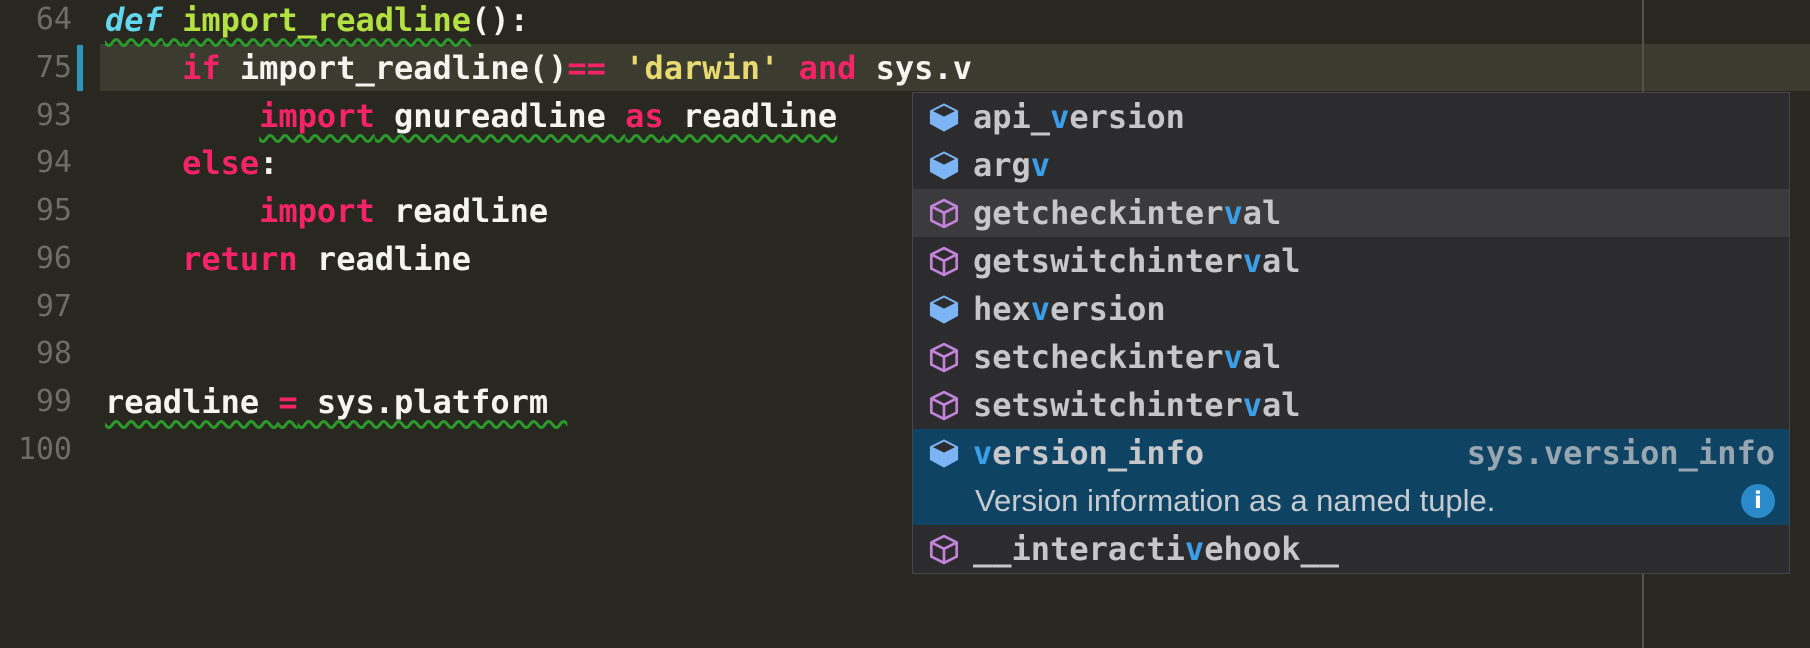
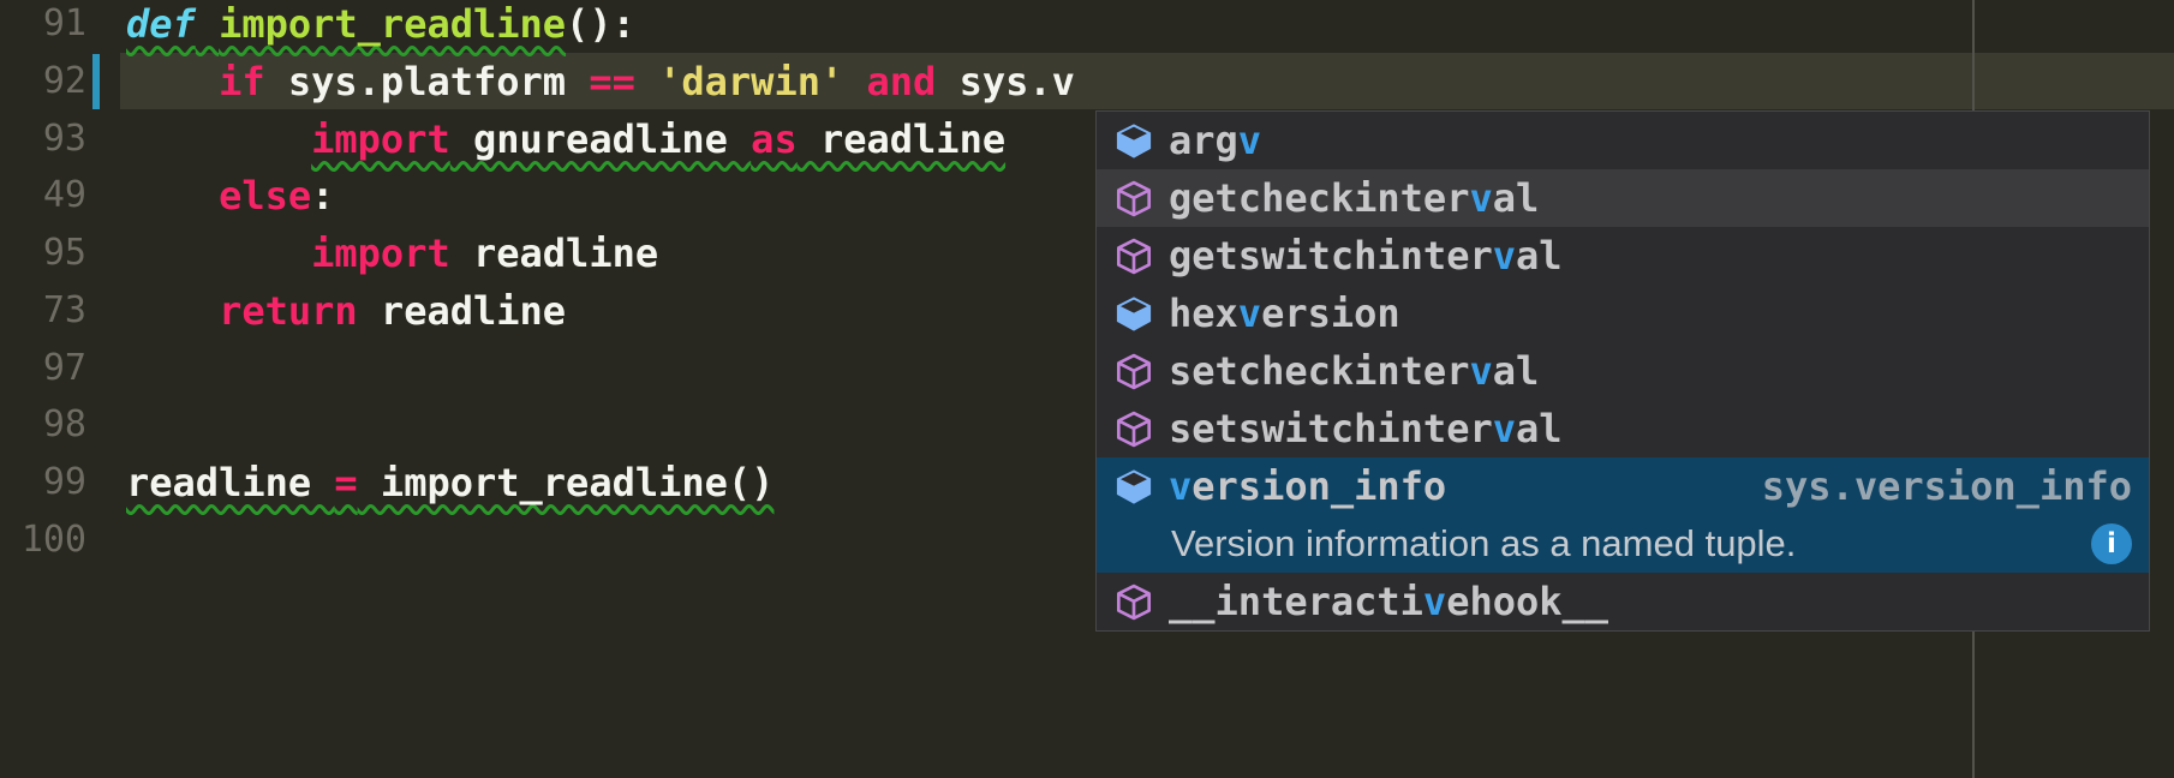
- 64
+ 91
- 75
+ 92
  93
- 94
+ 49
  95
- 96
+ 73
  97
  98
  99
  100
  def import_readline():
- if import_readline()== 'darwin' and sys.v
+ if sys.platform == 'darwin' and sys.v
  import gnureadline as readline
  else:
  import readline
  return readline
- readline = sys.platform
+ readline = import_readline()
- api_version
  argv
  getcheckinterval
  getswitchinterval
  hexversion
  setcheckinterval
  setswitchinterval
  version_info
  sys.version_info
  Version information as a named tuple.
  i
  __interactivehook__
